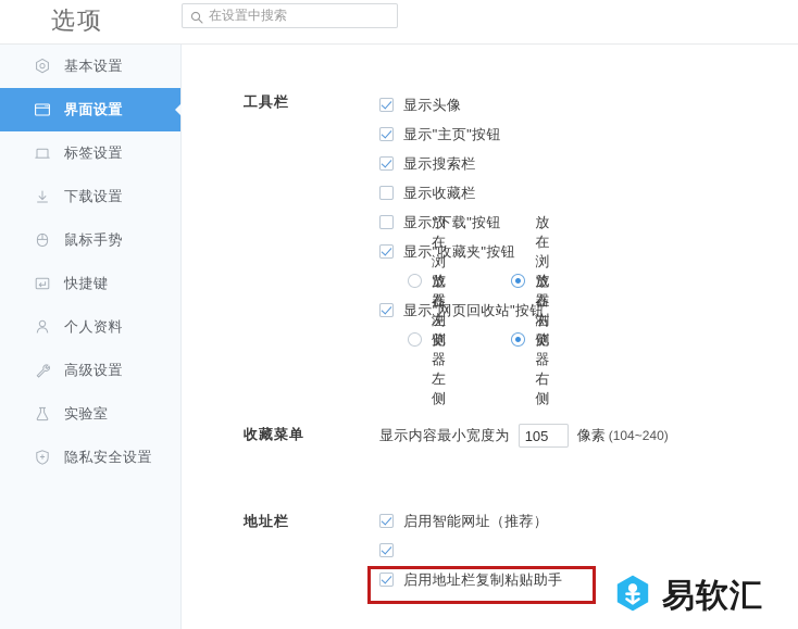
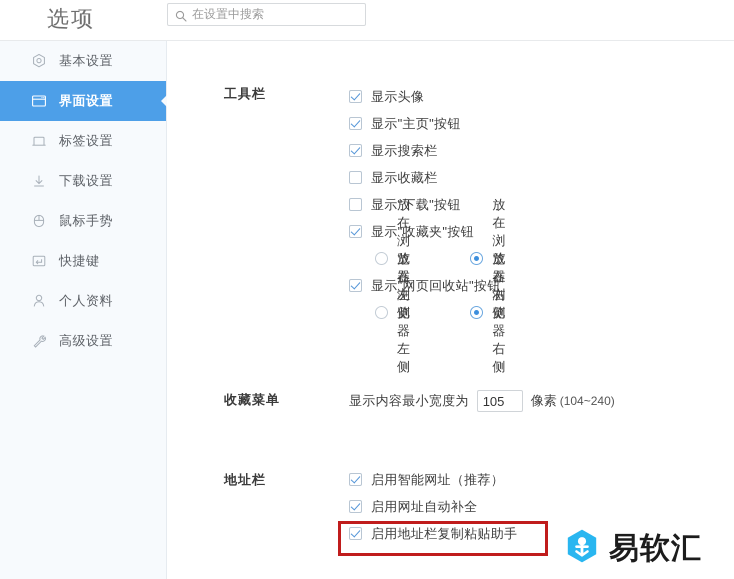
  选项
  在设置中搜索
  基本设置
  界面设置
  标签设置
  下载设置
  鼠标手势
  快捷键
  个人资料
  高级设置
- 实验室
- 隐私安全设置
  工具栏
  显示头像
  显示"主页"按钮
  显示搜索栏
  显示收藏栏
  显示"下载"按钮
  显示"收藏夹"按钮
  放在浏览器左侧
  放在浏览器右侧
  显示"网页回收站"按钮
  放在浏览器左侧
  放在浏览器右侧
  收藏菜单
  显示内容最小宽度为
  105
  像素
  (104~240)
  地址栏
  启用智能网址（推荐）
+ 启用网址自动补全
  启用地址栏复制粘贴助手
  易软汇
